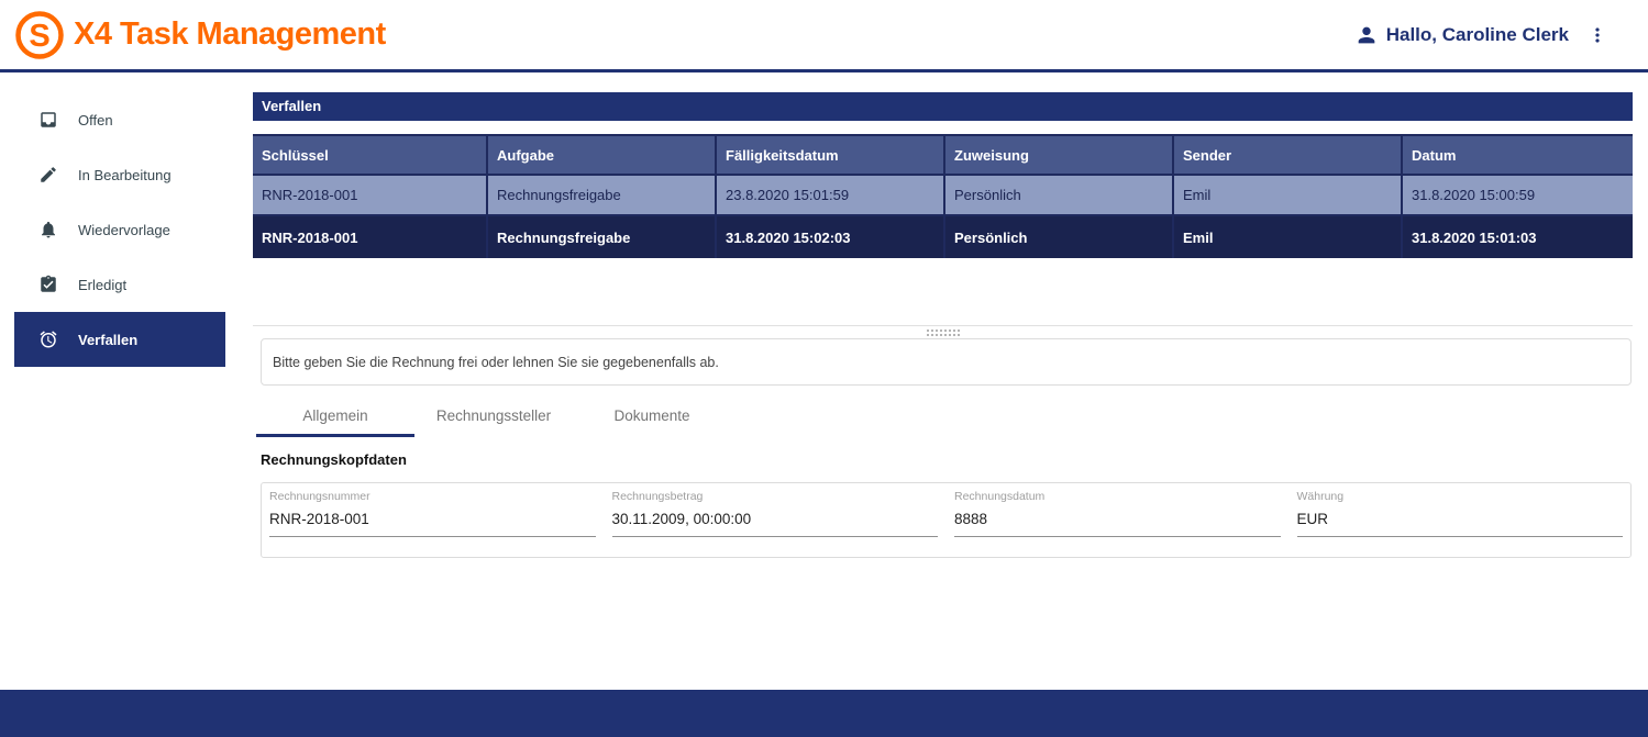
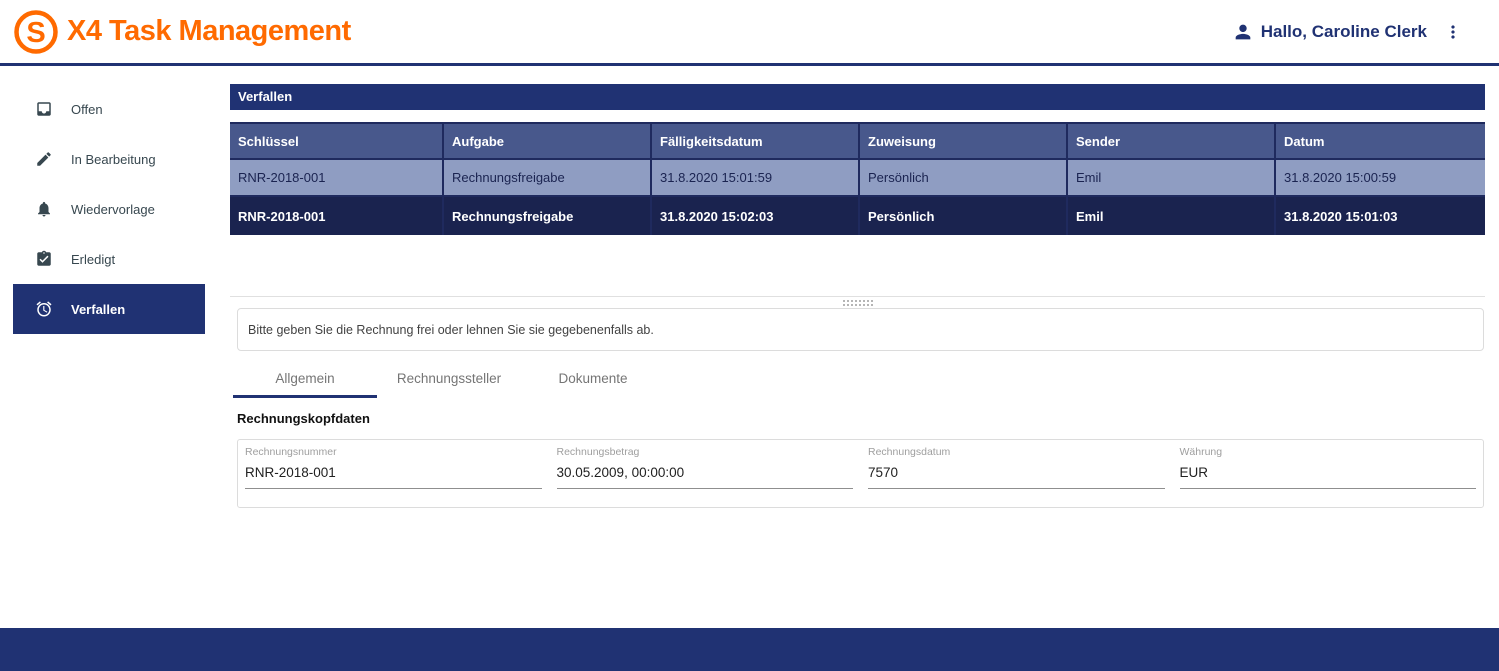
  S
  X4 Task Management
  Hallo, Caroline Clerk
  Offen
  In Bearbeitung
  Wiedervorlage
  Erledigt
  Verfallen
  Verfallen
  Schlüssel
  Aufgabe
  Fälligkeitsdatum
  Zuweisung
  Sender
  Datum
  RNR-2018-001
  Rechnungsfreigabe
- 23.8.2020 15:01:59
+ 31.8.2020 15:01:59
  Persönlich
  Emil
  31.8.2020 15:00:59
  RNR-2018-001
  Rechnungsfreigabe
  31.8.2020 15:02:03
  Persönlich
  Emil
  31.8.2020 15:01:03
  Bitte geben Sie die Rechnung frei oder lehnen Sie sie gegebenenfalls ab.
  Allgemein
  Rechnungssteller
  Dokumente
  Rechnungskopfdaten
  Rechnungsnummer
  RNR-2018-001
  Rechnungsbetrag
- 30.11.2009, 00:00:00
+ 30.05.2009, 00:00:00
  Rechnungsdatum
- 8888
+ 7570
  Währung
  EUR
